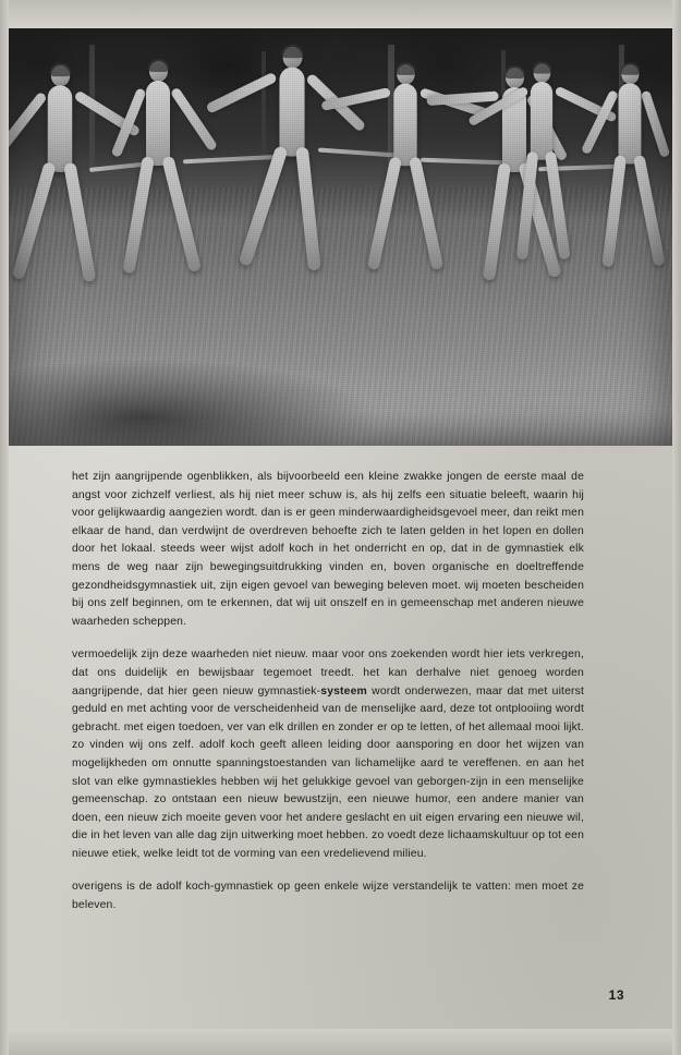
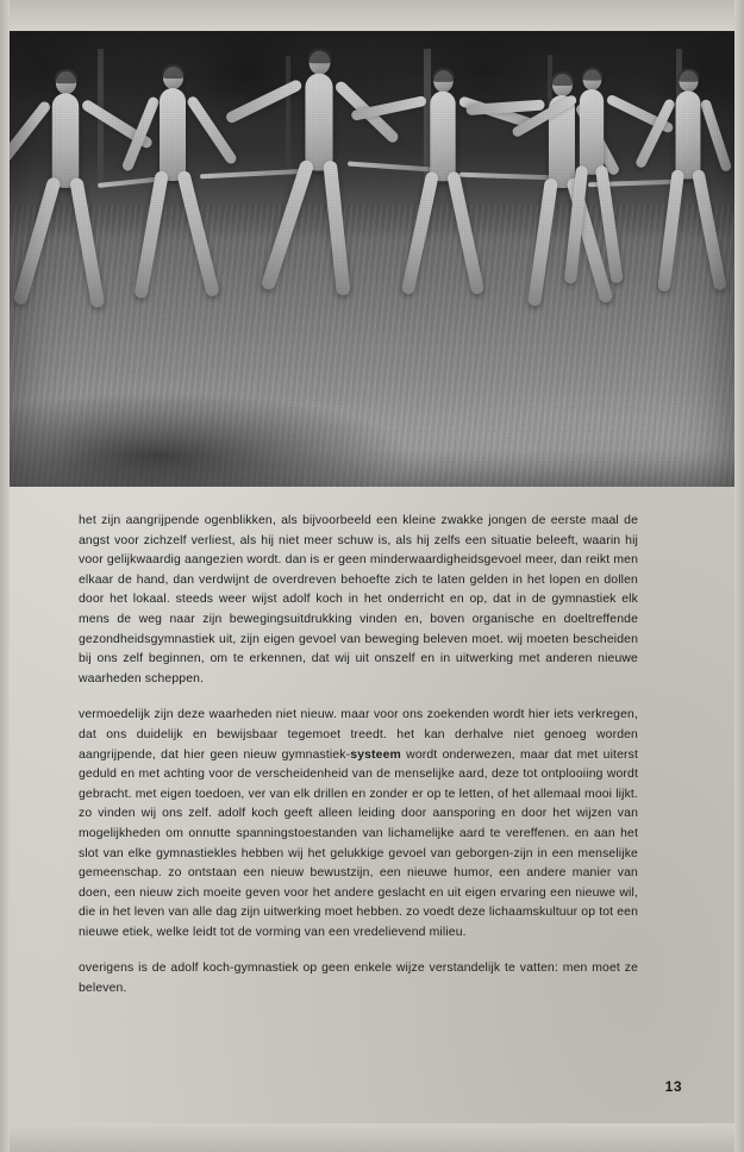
- het zijn aangrijpende ogenblikken, als bijvoorbeeld een kleine zwakke jongen de eerste maal de angst voor zichzelf verliest, als hij niet meer schuw is, als hij zelfs een situatie beleeft, waarin hij voor gelijkwaardig aangezien wordt. dan is er geen minderwaardigheidsgevoel meer, dan reikt men elkaar de hand, dan verdwijnt de overdreven behoefte zich te laten gelden in het lopen en dollen door het lokaal. steeds weer wijst adolf koch in het onderricht en op, dat in de gymnastiek elk mens de weg naar zijn bewegingsuitdrukking vinden en, boven organische en doeltreffende gezondheidsgymnastiek uit, zijn eigen gevoel van beweging beleven moet. wij moeten bescheiden bij ons zelf beginnen, om te erkennen, dat wij uit onszelf en in gemeenschap met anderen nieuwe waarheden scheppen.
+ het zijn aangrijpende ogenblikken, als bijvoorbeeld een kleine zwakke jongen de eerste maal de angst voor zichzelf verliest, als hij niet meer schuw is, als hij zelfs een situatie beleeft, waarin hij voor gelijkwaardig aangezien wordt. dan is er geen minderwaardigheidsgevoel meer, dan reikt men elkaar de hand, dan verdwijnt de overdreven behoefte zich te laten gelden in het lopen en dollen door het lokaal. steeds weer wijst adolf koch in het onderricht en op, dat in de gymnastiek elk mens de weg naar zijn bewegingsuitdrukking vinden en, boven organische en doeltreffende gezondheidsgymnastiek uit, zijn eigen gevoel van beweging beleven moet. wij moeten bescheiden bij ons zelf beginnen, om te erkennen, dat wij uit onszelf en in uitwerking met anderen nieuwe waarheden scheppen.
  vermoedelijk zijn deze waarheden niet nieuw. maar voor ons zoekenden wordt hier iets verkregen, dat ons duidelijk en bewijsbaar tegemoet treedt. het kan derhalve niet genoeg worden aangrijpende, dat hier geen nieuw gymnastiek-systeem wordt onderwezen, maar dat met uiterst geduld en met achting voor de verscheidenheid van de menselijke aard, deze tot ontplooiing wordt gebracht. met eigen toedoen, ver van elk drillen en zonder er op te letten, of het allemaal mooi lijkt. zo vinden wij ons zelf. adolf koch geeft alleen leiding door aansporing en door het wijzen van mogelijkheden om onnutte spanningstoestanden van lichamelijke aard te vereffenen. en aan het slot van elke gymnastiekles hebben wij het gelukkige gevoel van geborgen-zijn in een menselijke gemeenschap. zo ontstaan een nieuw bewustzijn, een nieuwe humor, een andere manier van doen, een nieuw zich moeite geven voor het andere geslacht en uit eigen ervaring een nieuwe wil, die in het leven van alle dag zijn uitwerking moet hebben. zo voedt deze lichaamskultuur op tot een nieuwe etiek, welke leidt tot de vorming van een vredelievend milieu.
  overigens is de adolf koch-gymnastiek op geen enkele wijze verstandelijk te vatten: men moet ze beleven.
  13
